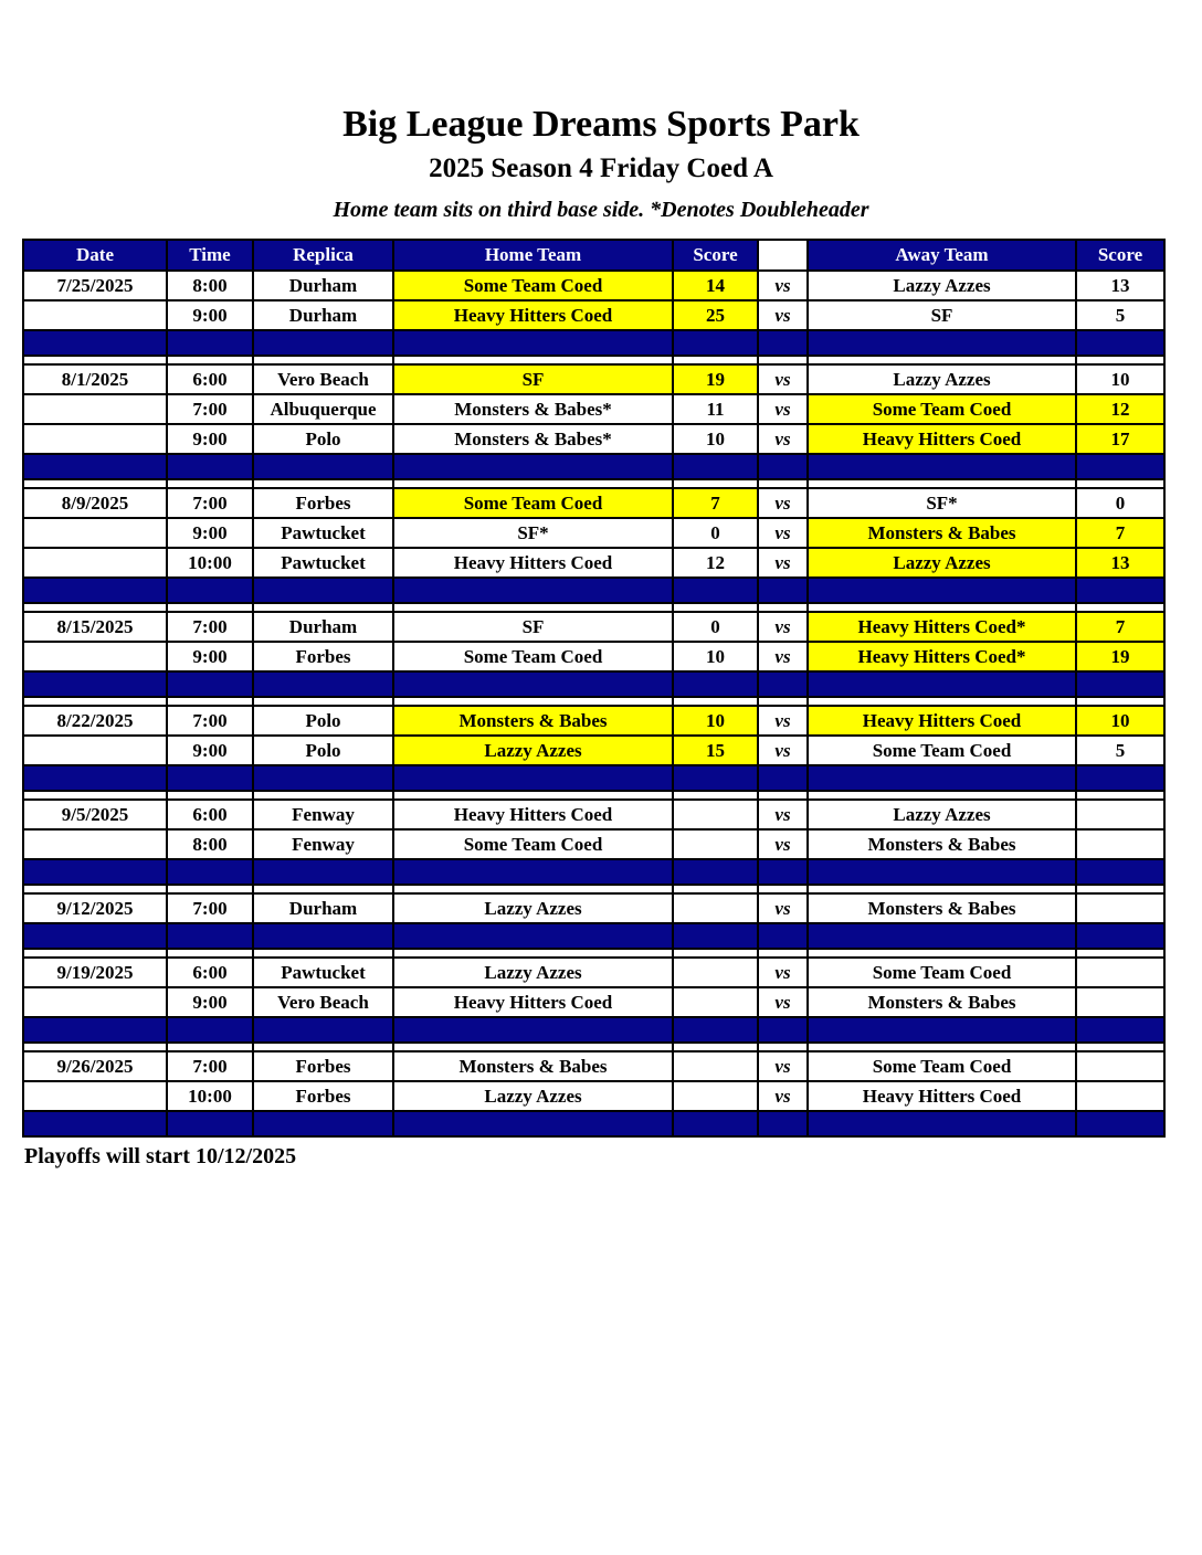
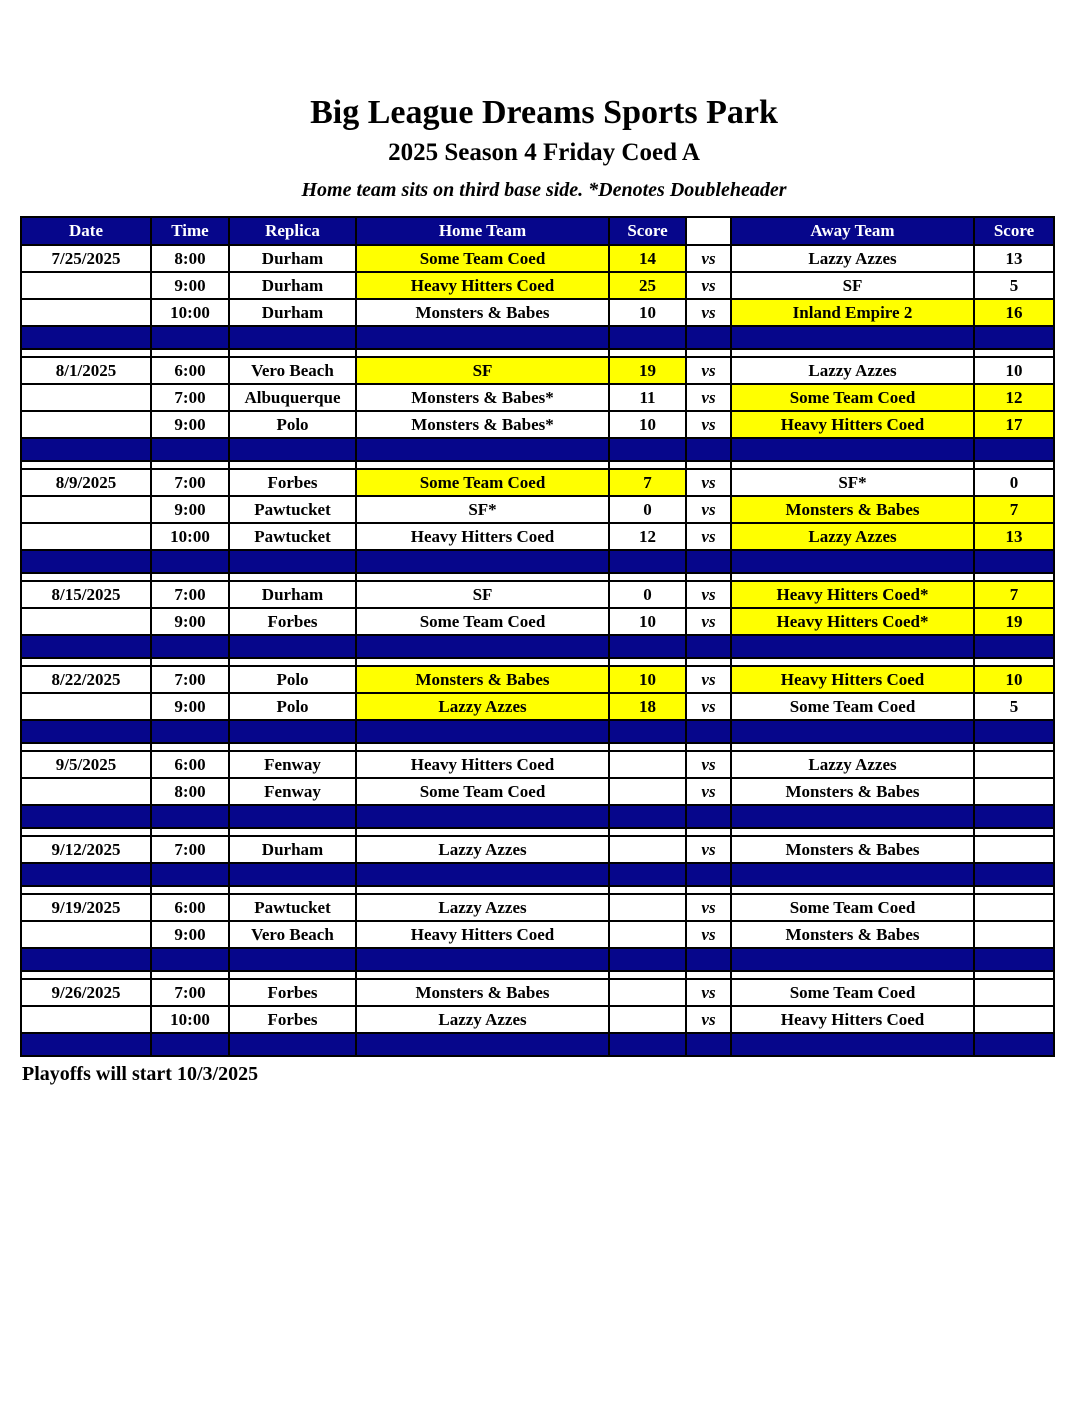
  Big League Dreams Sports Park
  2025 Season 4 Friday Coed A
  Home team sits on third base side. *Denotes Doubleheader
  Date	Time	Replica	Home Team	Score		Away Team	Score
  7/25/2025	8:00	Durham	Some Team Coed	14	vs	Lazzy Azzes	13
  	9:00	Durham	Heavy Hitters Coed	25	vs	SF	5
+ 	10:00	Durham	Monsters & Babes	10	vs	Inland Empire 2	16
  8/1/2025	6:00	Vero Beach	SF	19	vs	Lazzy Azzes	10
  	7:00	Albuquerque	Monsters & Babes*	11	vs	Some Team Coed	12
  	9:00	Polo	Monsters & Babes*	10	vs	Heavy Hitters Coed	17
  8/9/2025	7:00	Forbes	Some Team Coed	7	vs	SF*	0
  	9:00	Pawtucket	SF*	0	vs	Monsters & Babes	7
  	10:00	Pawtucket	Heavy Hitters Coed	12	vs	Lazzy Azzes	13
  8/15/2025	7:00	Durham	SF	0	vs	Heavy Hitters Coed*	7
  	9:00	Forbes	Some Team Coed	10	vs	Heavy Hitters Coed*	19
  8/22/2025	7:00	Polo	Monsters & Babes	10	vs	Heavy Hitters Coed	10
- 	9:00	Polo	Lazzy Azzes	15	vs	Some Team Coed	5
+ 	9:00	Polo	Lazzy Azzes	18	vs	Some Team Coed	5
  9/5/2025	6:00	Fenway	Heavy Hitters Coed		vs	Lazzy Azzes
  	8:00	Fenway	Some Team Coed		vs	Monsters & Babes
  9/12/2025	7:00	Durham	Lazzy Azzes		vs	Monsters & Babes
  9/19/2025	6:00	Pawtucket	Lazzy Azzes		vs	Some Team Coed
  	9:00	Vero Beach	Heavy Hitters Coed		vs	Monsters & Babes
  9/26/2025	7:00	Forbes	Monsters & Babes		vs	Some Team Coed
  	10:00	Forbes	Lazzy Azzes		vs	Heavy Hitters Coed
- Playoffs will start 10/12/2025
+ Playoffs will start 10/3/2025
